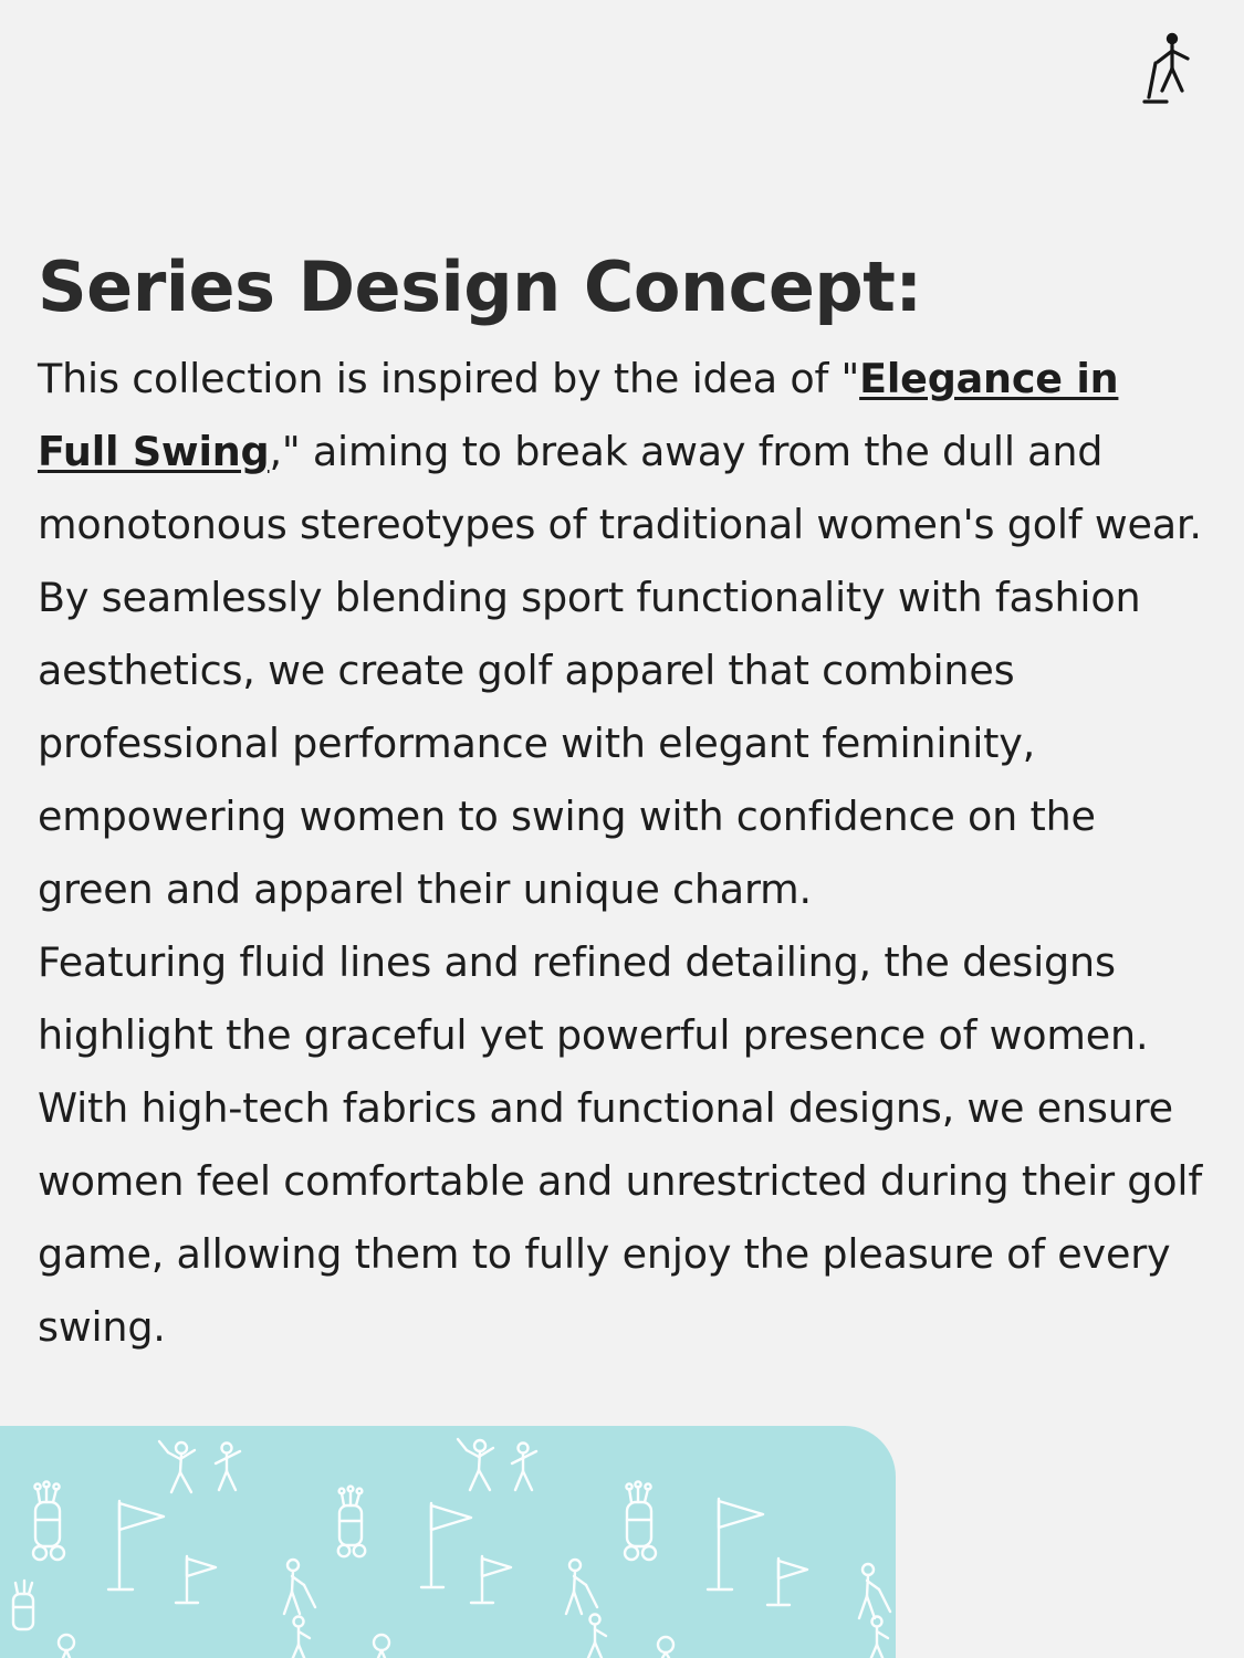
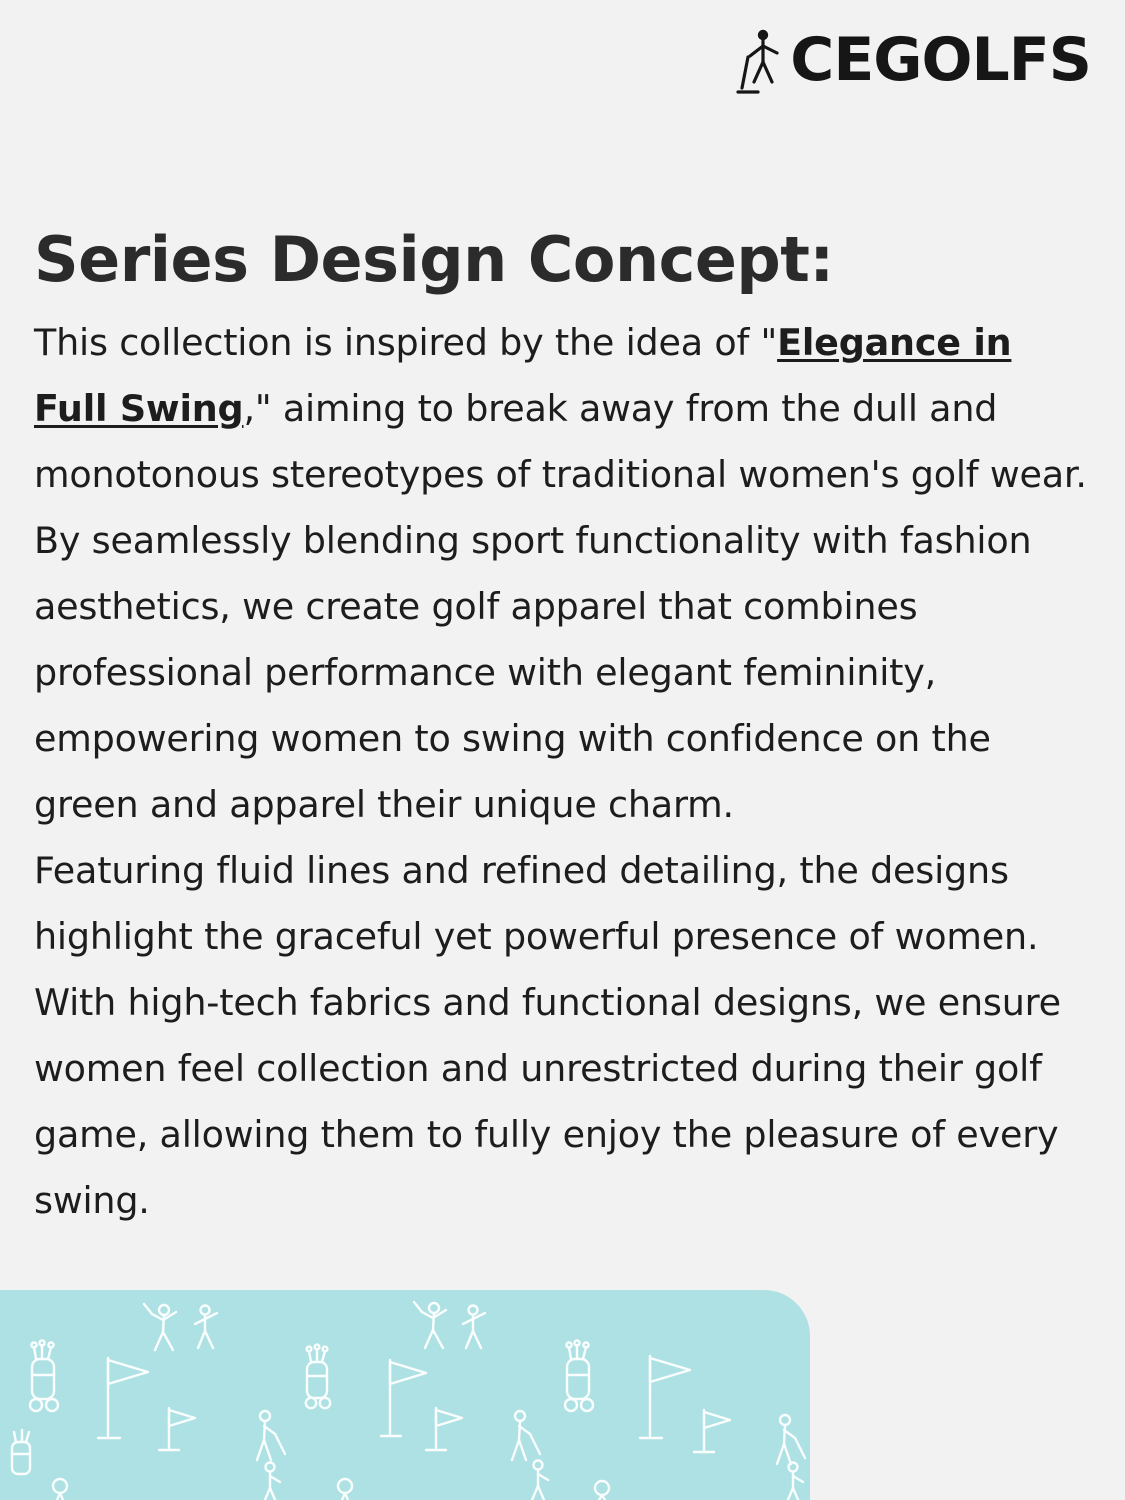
+ CEGOLFS
  Series Design Concept:
  This collection is inspired by the idea of "Elegance in Full Swing," aiming to break away from the dull and monotonous stereotypes of traditional women's golf wear. By seamlessly blending sport functionality with fashion aesthetics, we create golf apparel that combines professional performance with elegant femininity, empowering women to swing with confidence on the green and apparel their unique charm.
- Featuring fluid lines and refined detailing, the designs highlight the graceful yet powerful presence of women. With high-tech fabrics and functional designs, we ensure women feel comfortable and unrestricted during their golf game, allowing them to fully enjoy the pleasure of every swing.
+ Featuring fluid lines and refined detailing, the designs highlight the graceful yet powerful presence of women. With high-tech fabrics and functional designs, we ensure women feel collection and unrestricted during their golf game, allowing them to fully enjoy the pleasure of every swing.
